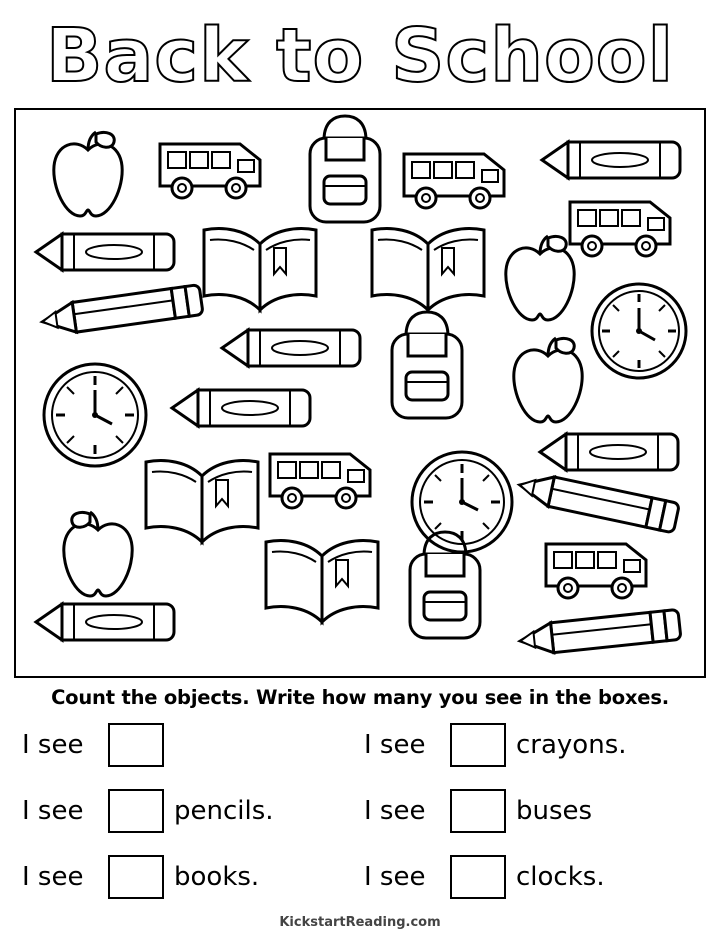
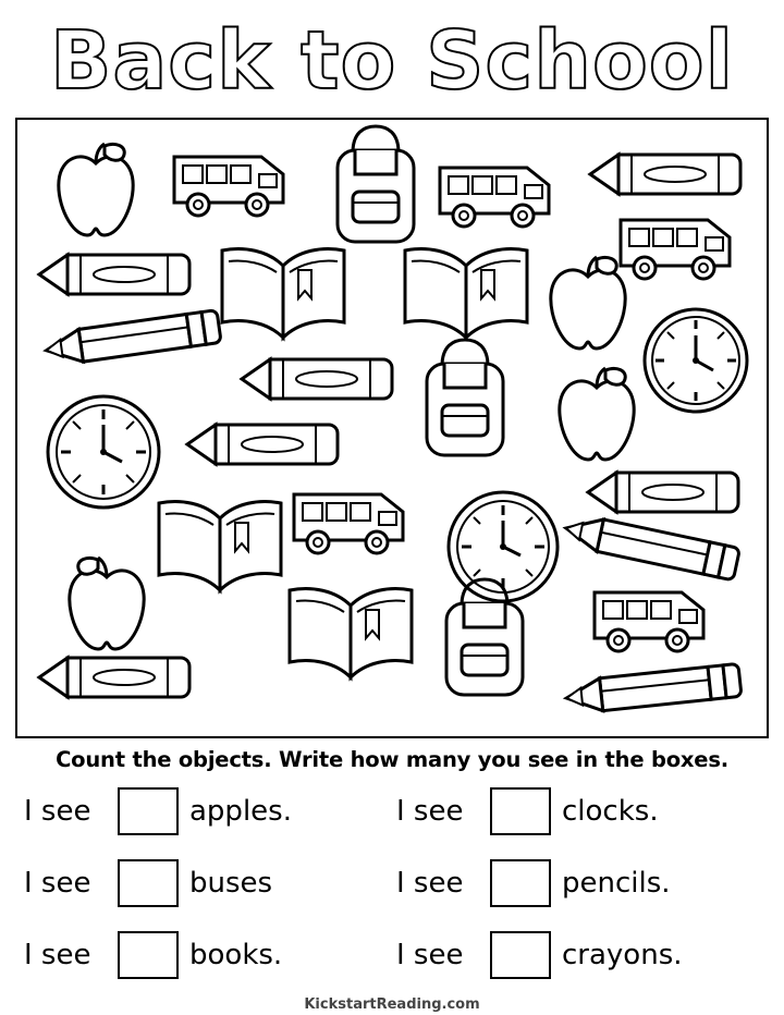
  Back to School
  Count the objects. Write how many you see in the boxes.
  I see
+ apples.
  I see
- crayons.
+ clocks.
  I see
- pencils.
+ buses
  I see
- buses
+ pencils.
  I see
  books.
  I see
- clocks.
+ crayons.
  KickstartReading.com
